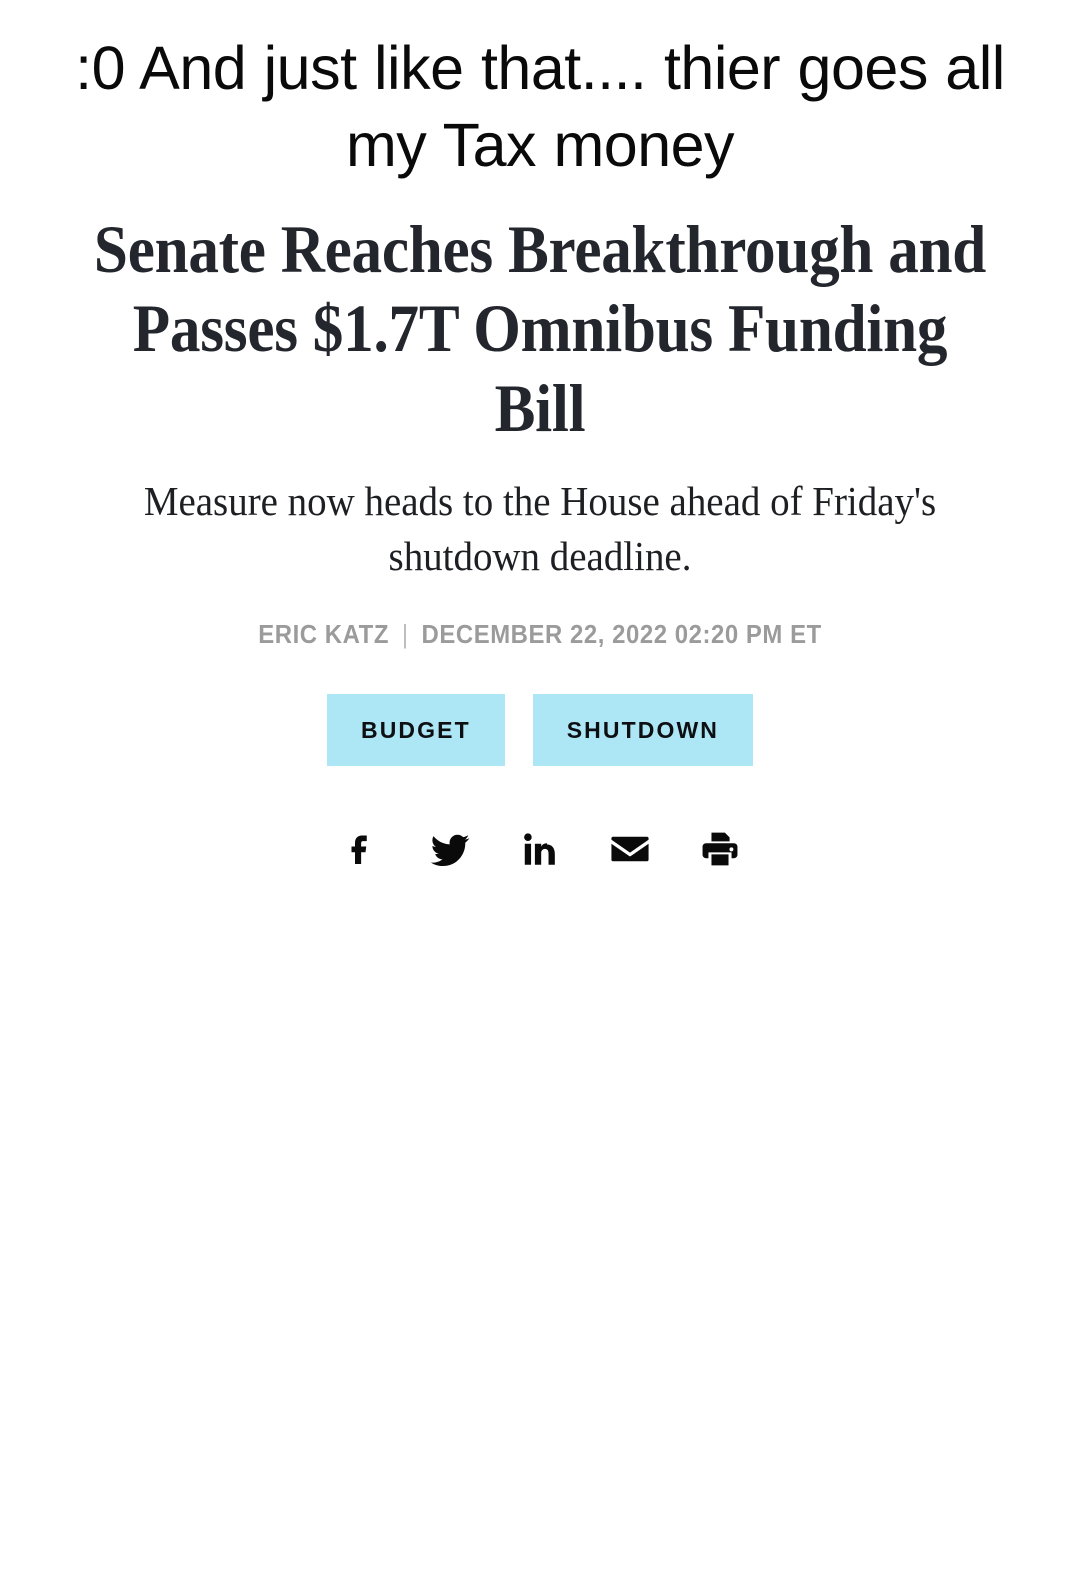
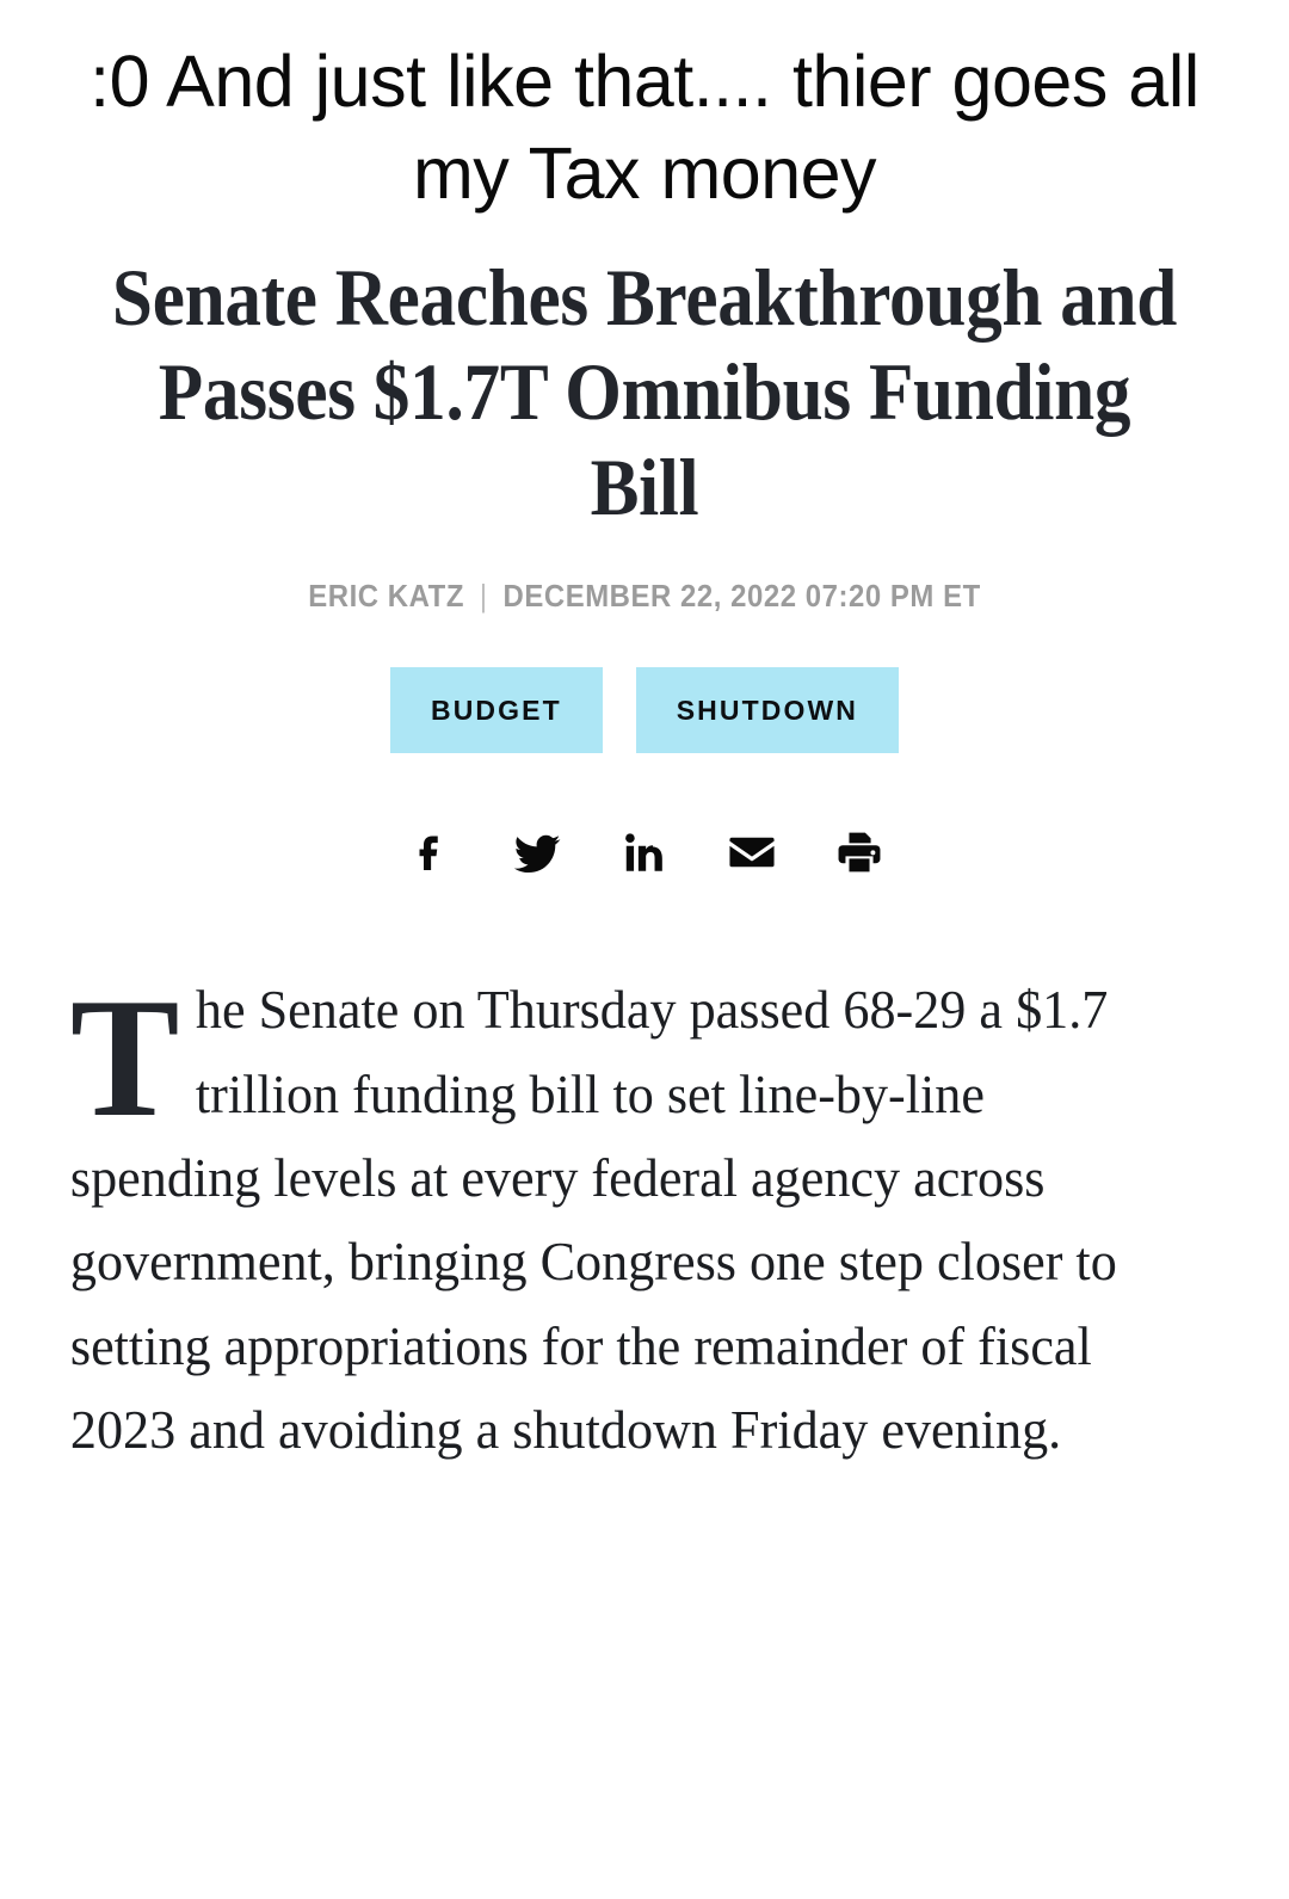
  :0 And just like that.... thier goes all my Tax money
  Senate Reaches Breakthrough and Passes $1.7T Omnibus Funding Bill
- Measure now heads to the House ahead of Friday's shutdown deadline.
- ERIC KATZ | DECEMBER 22, 2022 02:20 PM ET
+ ERIC KATZ | DECEMBER 22, 2022 07:20 PM ET
  BUDGET
  SHUTDOWN
+ The Senate on Thursday passed 68-29 a $1.7 trillion funding bill to set line-by-line spending levels at every federal agency across government, bringing Congress one step closer to setting appropriations for the remainder of fiscal 2023 and avoiding a shutdown Friday evening.
